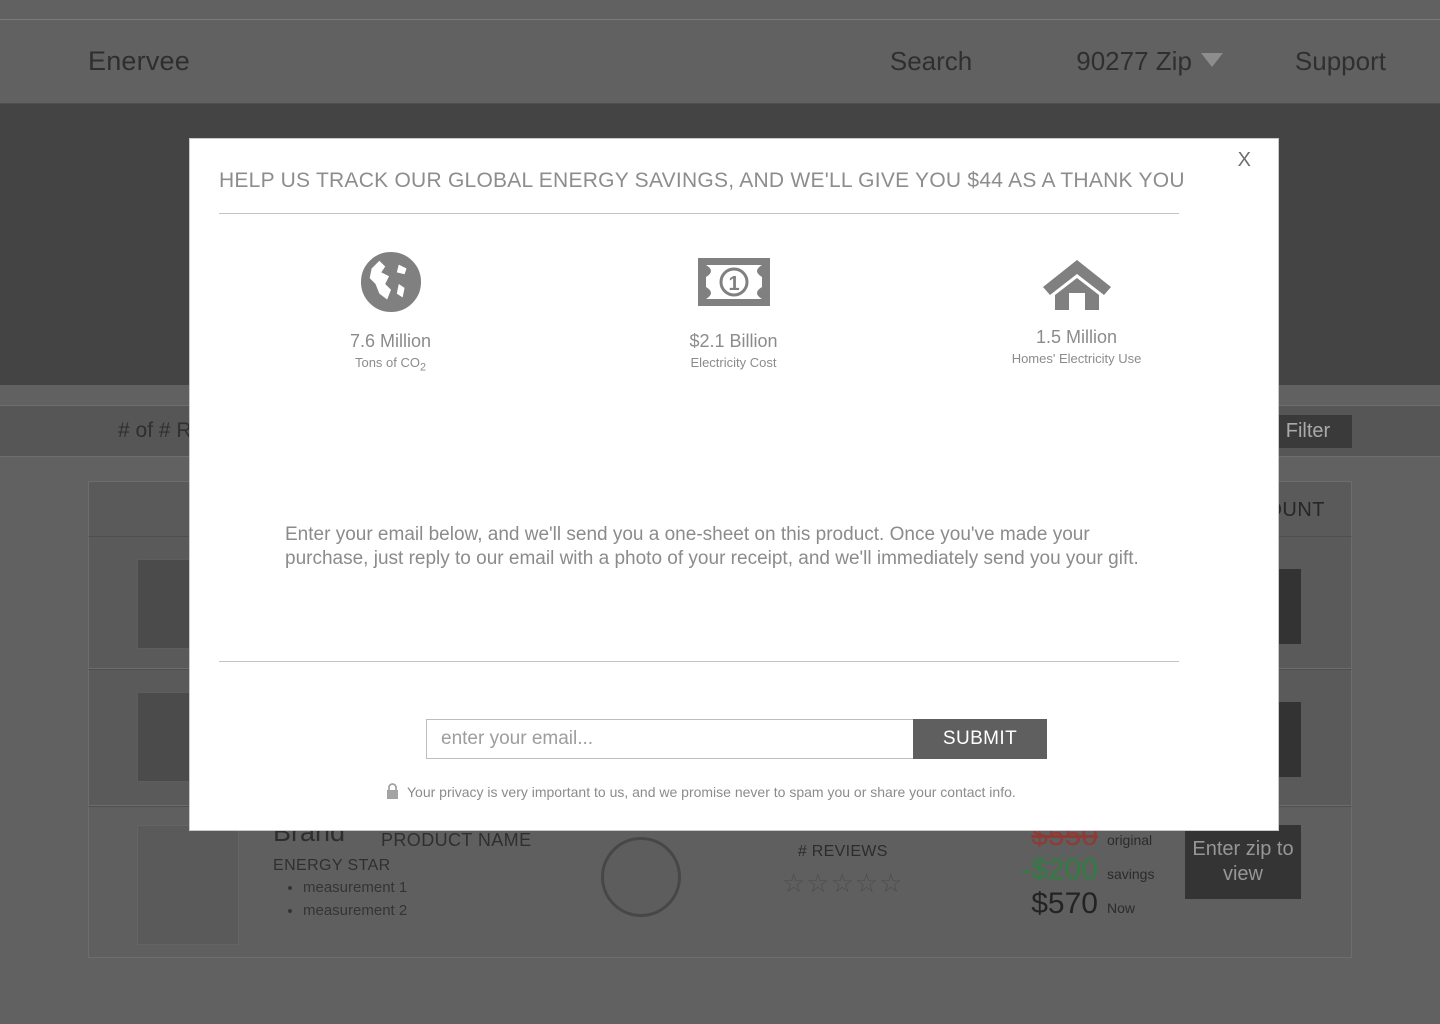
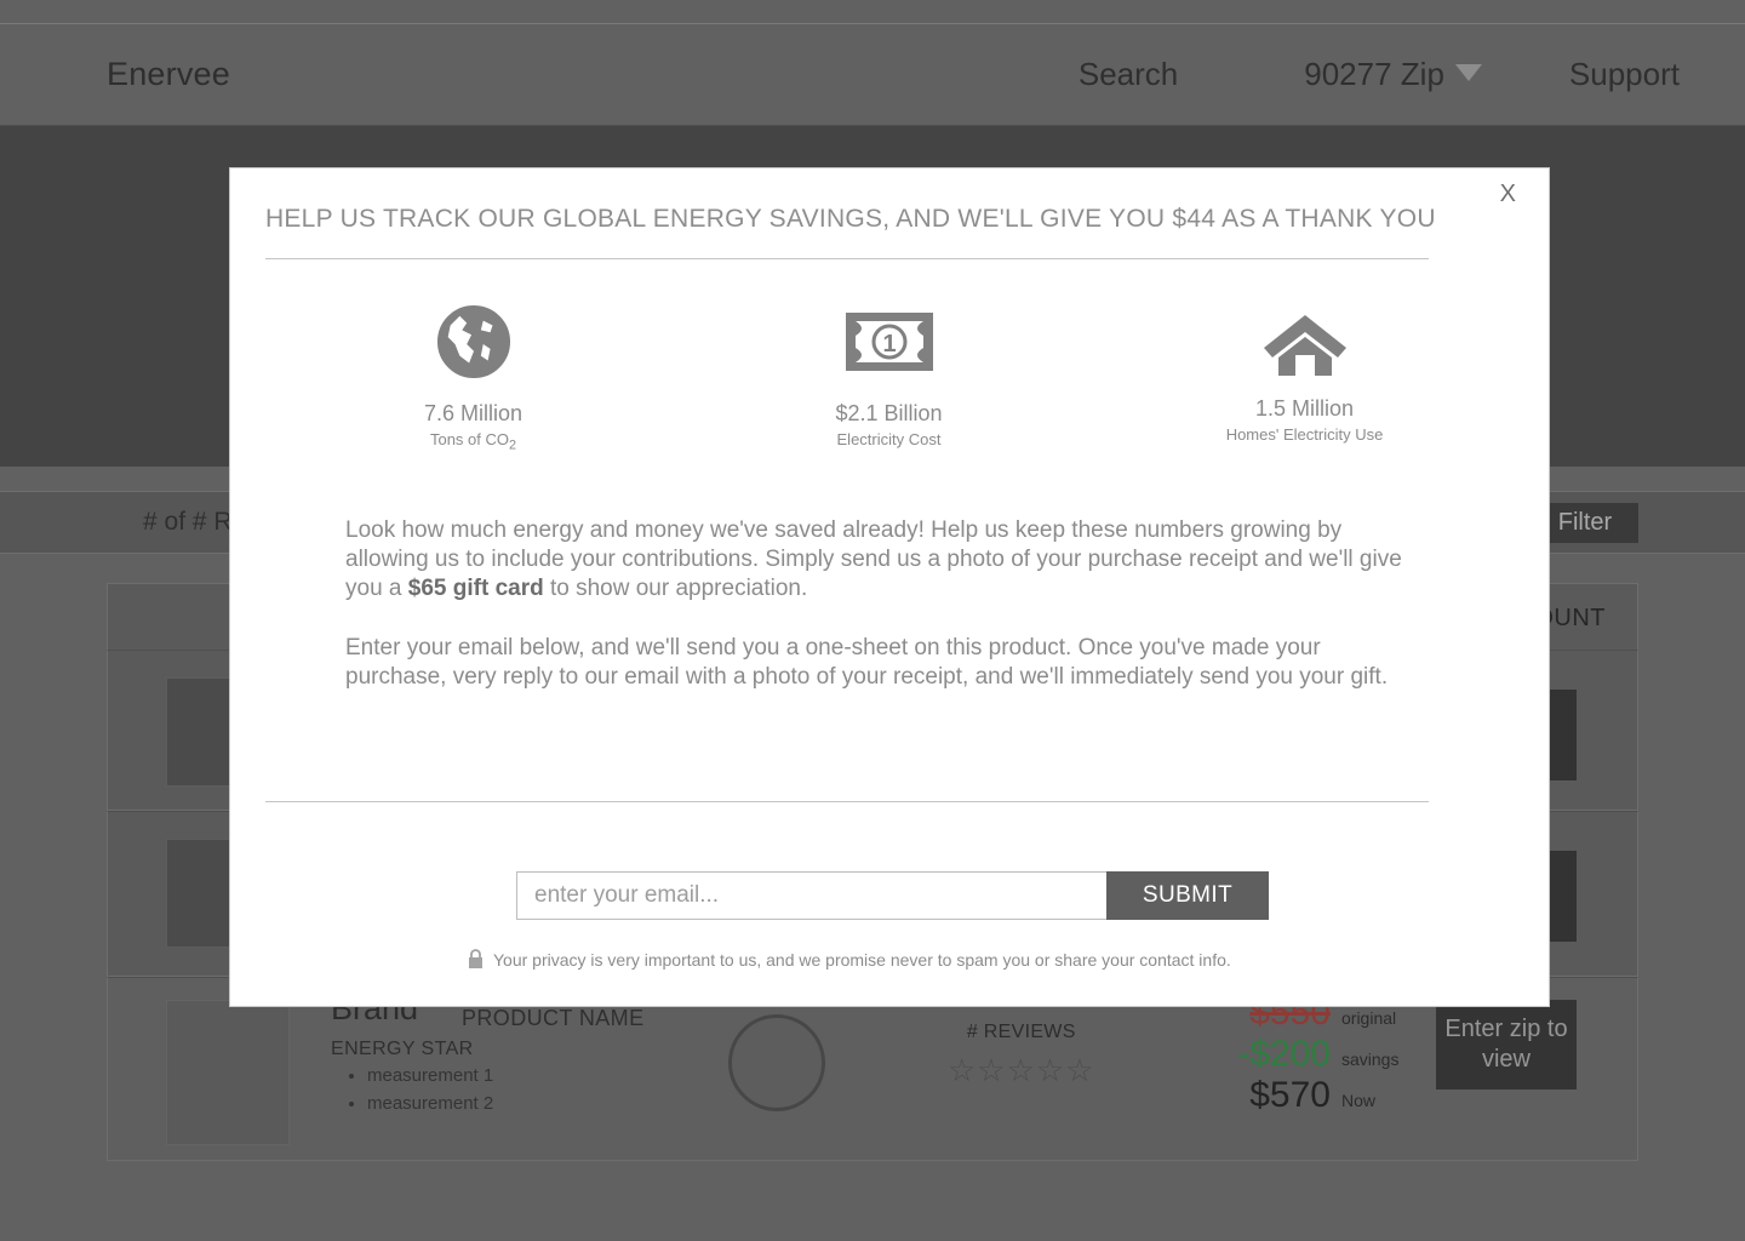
  Enervee
  Search
  90277 Zip
  Support
  Filter
  Brand
  PRODUCT NAME
  ENERGY STAR
  measurement 1
  measurement 2
  # REVIEWS
  $550
  original
  -$200
  savings
  $570
  Now
  Enter zip to view
  X
  HELP US TRACK OUR GLOBAL ENERGY SAVINGS, AND WE'LL GIVE YOU $44 AS A THANK YOU
  7.6 Million
  Tons of CO2
  1
  $2.1 Billion
  Electricity Cost
  1.5 Million
  Homes' Electricity Use
+ Look how much energy and money we've saved already! Help us keep these numbers growing by allowing us to include your contributions. Simply send us a photo of your purchase receipt and we'll give you a $65 gift card to show our appreciation.
- Enter your email below, and we'll send you a one-sheet on this product. Once you've made your purchase, just reply to our email with a photo of your receipt, and we'll immediately send you your gift.
+ Enter your email below, and we'll send you a one-sheet on this product. Once you've made your purchase, very reply to our email with a photo of your receipt, and we'll immediately send you your gift.
  enter your email...
  SUBMIT
  Your privacy is very important to us, and we promise never to spam you or share your contact info.
